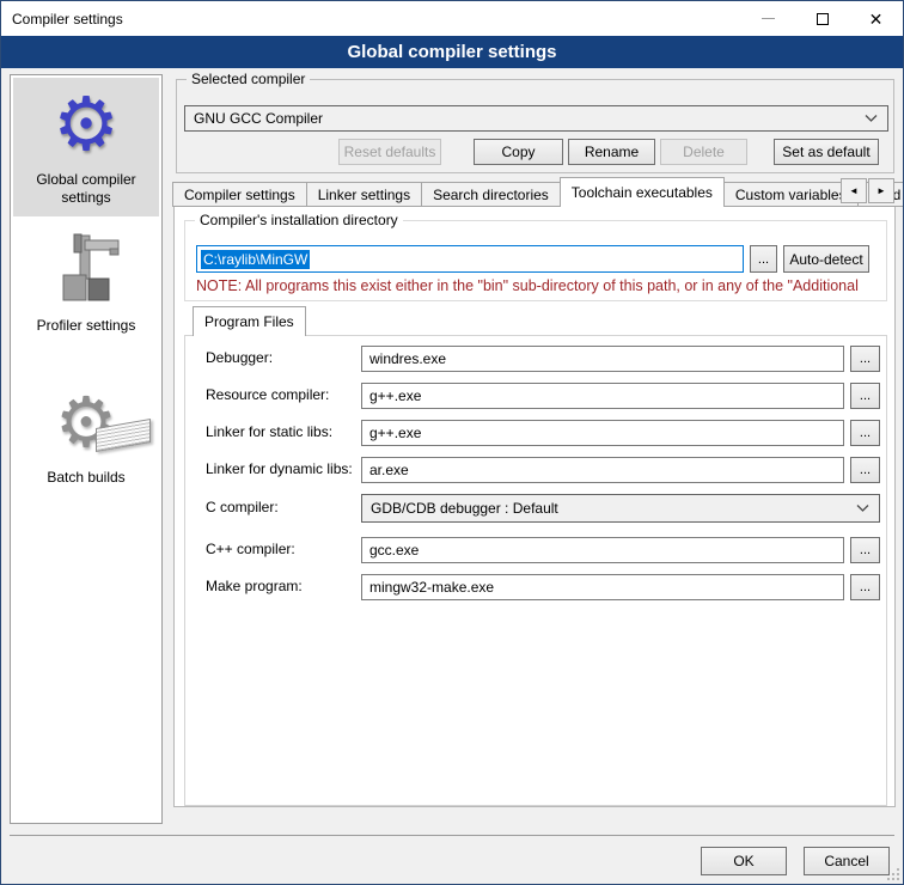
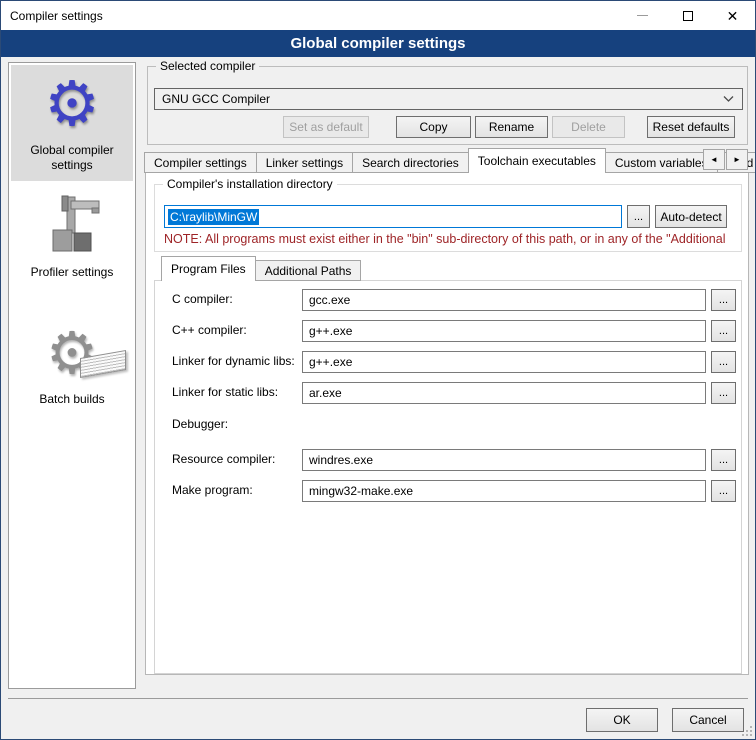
  Compiler settings
  ✕
  Global compiler settings
  ⚙
  Global compiler settings
  Profiler settings
  ⚙
  Batch builds
  Selected compiler
  GNU GCC Compiler
- Reset defaults
+ Set as default
  Copy
  Rename
  Delete
- Set as default
+ Reset defaults
  Compiler settings
  Linker settings
  Search directories
  Toolchain executables
  Custom variable
  ◄
  ►
  Compiler's installation directory
  C:\raylib\MinGW
  ...
  Auto-detect
- NOTE: All programs this exist either in the "bin" sub-directory of this path, or in any of the "Additional
+ NOTE: All programs must exist either in the "bin" sub-directory of this path, or in any of the "Additional
  Program Files
+ Additional Paths
- Debugger:
+ C compiler:
- windres.exe
+ gcc.exe
  ...
- Resource compiler:
+ C++ compiler:
  g++.exe
  ...
- Linker for static libs:
+ Linker for dynamic libs:
  g++.exe
  ...
- Linker for dynamic libs:
+ Linker for static libs:
  ar.exe
  ...
- C compiler:
+ Debugger:
- GDB/CDB debugger : Default
- C++ compiler:
+ Resource compiler:
- gcc.exe
+ windres.exe
  ...
  Make program:
  mingw32-make.exe
  ...
  OK
  Cancel
